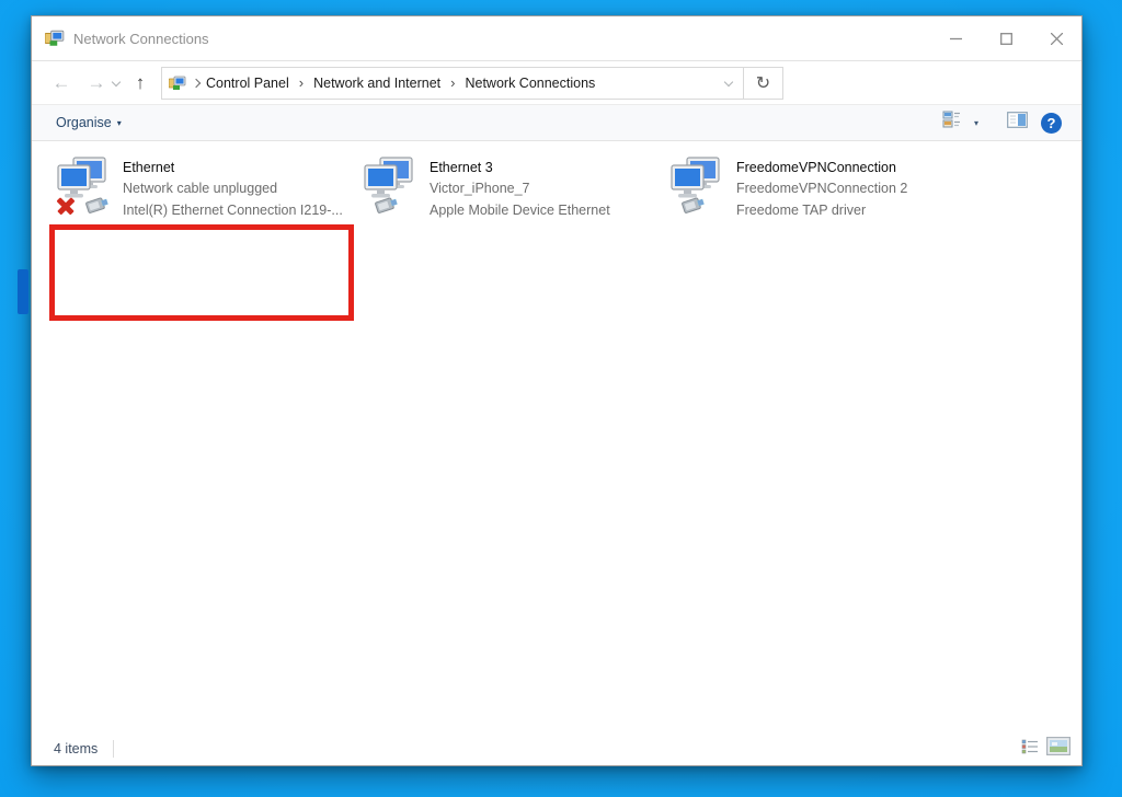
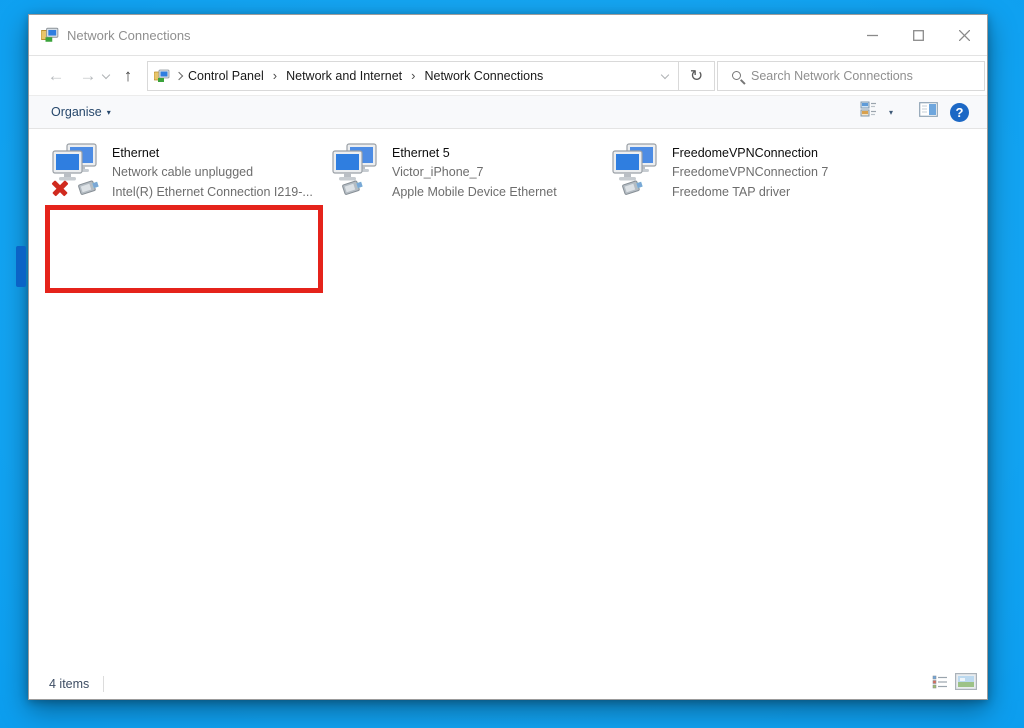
  Network Connections
  ←
  →
  ↑
  Control Panel
  ›
  Network and Internet
  ›
  Network Connections
  ↻
+ Search Network Connections
  Organise
  ▾
  ▾
  ?
  Ethernet
  Network cable unplugged
  Intel(R) Ethernet Connection I219-...
- Ethernet 3
+ Ethernet 5
  Victor_iPhone_7
  Apple Mobile Device Ethernet
  FreedomeVPNConnection
- FreedomeVPNConnection 2
+ FreedomeVPNConnection 7
  Freedome TAP driver
  4 items
